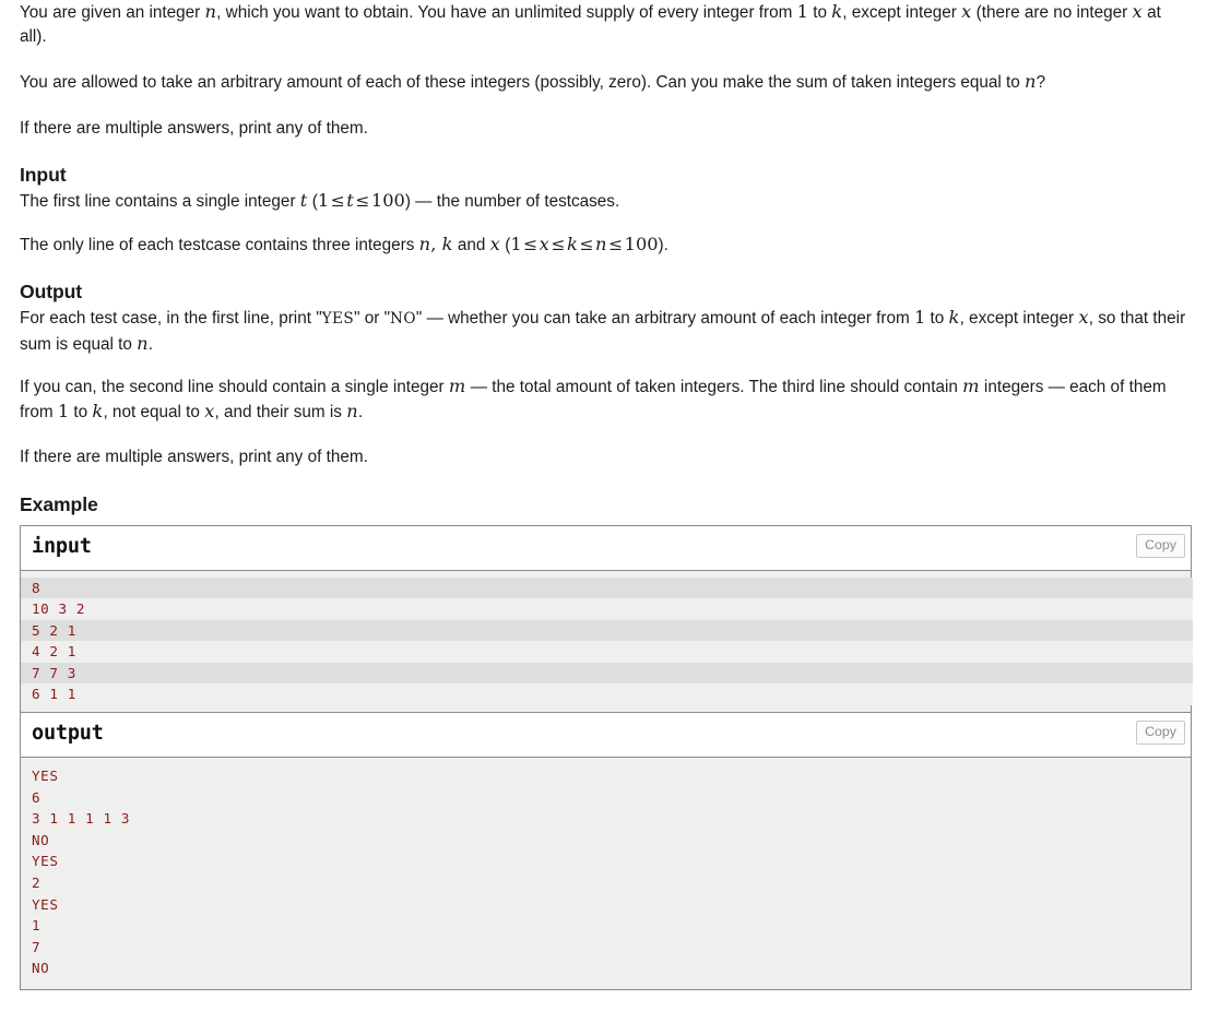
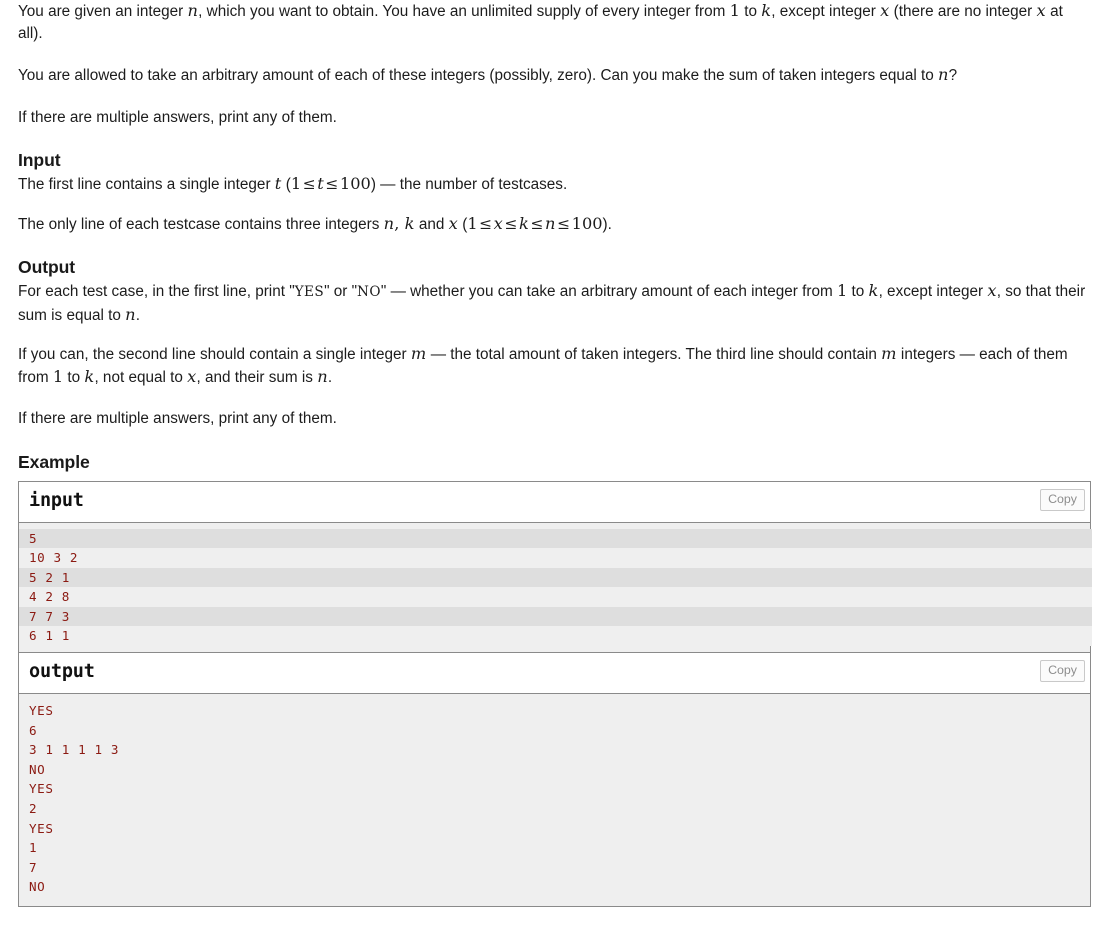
  You are given an integer n, which you want to obtain. You have an unlimited supply of every integer from 1 to k, except integer x (there are no integer x at all).
  You are allowed to take an arbitrary amount of each of these integers (possibly, zero). Can you make the sum of taken integers equal to n?
  If there are multiple answers, print any of them.
  Input
  The first line contains a single integer t (1≤t≤100) — the number of testcases.
  The only line of each testcase contains three integers n, k and x (1≤x≤k≤n≤100).
  Output
  For each test case, in the first line, print "YES" or "NO" — whether you can take an arbitrary amount of each integer from 1 to k, except integer x, so that their sum is equal to n.
  If you can, the second line should contain a single integer m — the total amount of taken integers. The third line should contain m integers — each of them from 1 to k, not equal to x, and their sum is n.
  If there are multiple answers, print any of them.
  Example
  input
  Copy
- 8
+ 5
  10 3 2
  5 2 1
- 4 2 1
+ 4 2 8
  7 7 3
  6 1 1
  output
  Copy
  YES
  6
  3 1 1 1 1 3
  NO
  YES
  2
  YES
  1
  7
  NO
